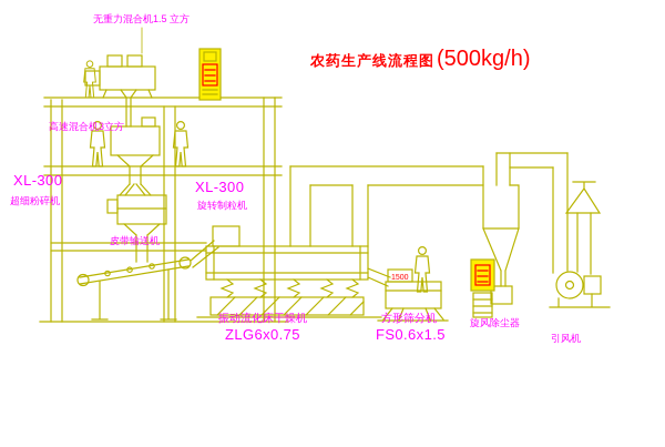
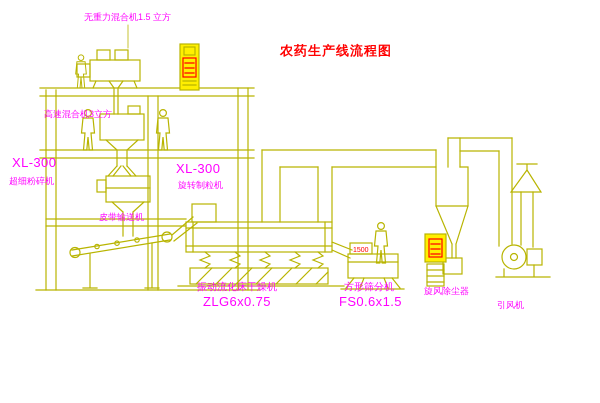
  农药生产线流程图
- (500kg/h)
  无重力混合机1.5 立方
  高速混合机3立方
  XL-300
  超细粉碎机
  XL-300
  旋转制粒机
  皮带输送机
  振动流化床干燥机
  ZLG6x0.75
  方形筛分机
  FS0.6x1.5
  旋风除尘器
  引风机
